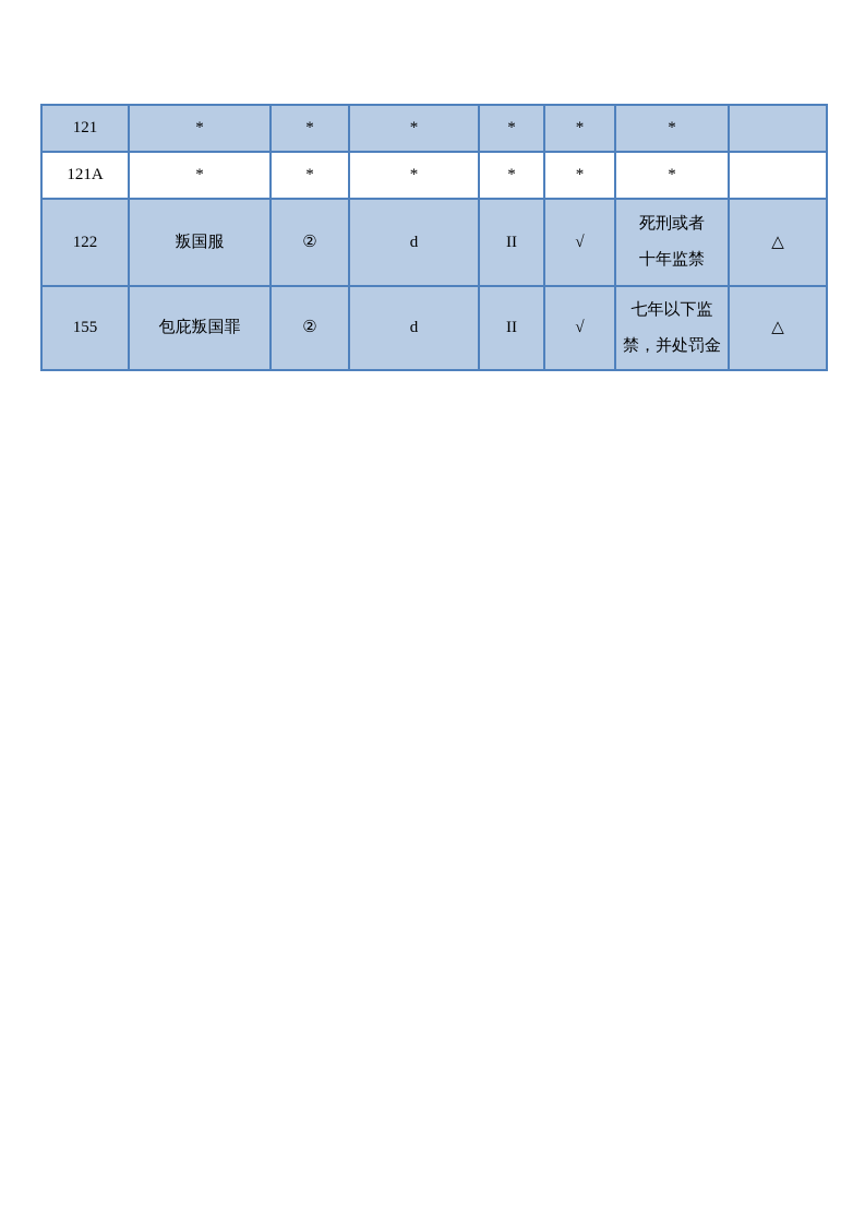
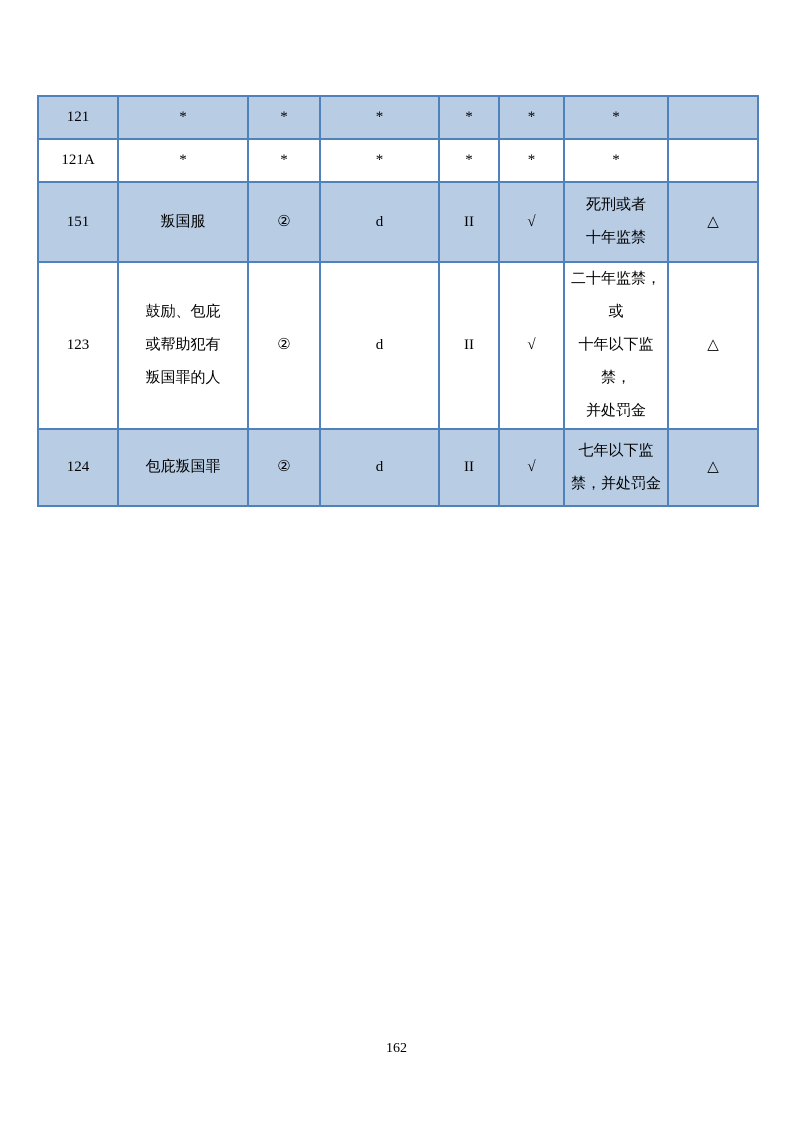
  121	*	*	*	*	*	*
  121A	*	*	*	*	*	*
- 122	叛国服	②	d	II	√	死刑或者 十年监禁	△
+ 151	叛国服	②	d	II	√	死刑或者 十年监禁	△
+ 123	鼓励、包庇 或帮助犯有 叛国罪的人	②	d	II	√	二十年监禁，或 十年以下监禁， 并处罚金	△
- 155	包庇叛国罪	②	d	II	√	七年以下监 禁，并处罚金	△
+ 124	包庇叛国罪	②	d	II	√	七年以下监 禁，并处罚金	△
+ 162
